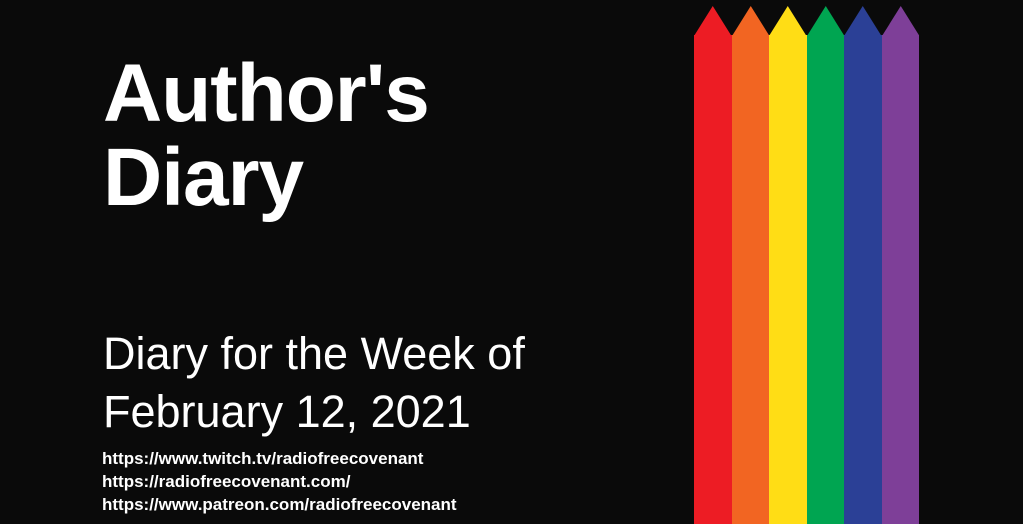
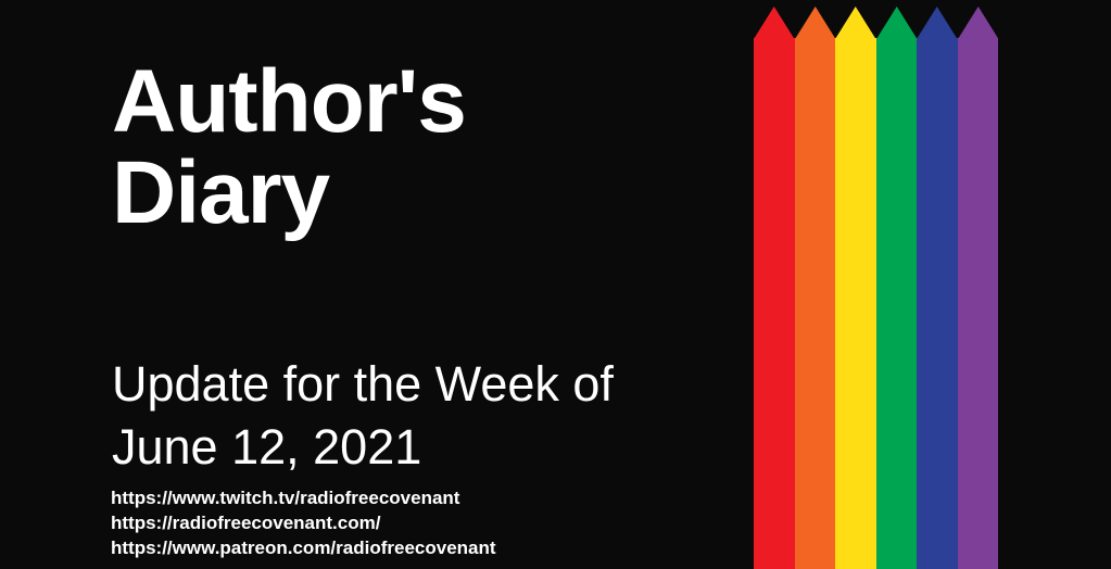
  Author's
  Diary
- Diary for the Week of
+ Update for the Week of
- February 12, 2021
+ June 12, 2021
  https://www.twitch.tv/radiofreecovenant
  https://radiofreecovenant.com/
  https://www.patreon.com/radiofreecovenant
